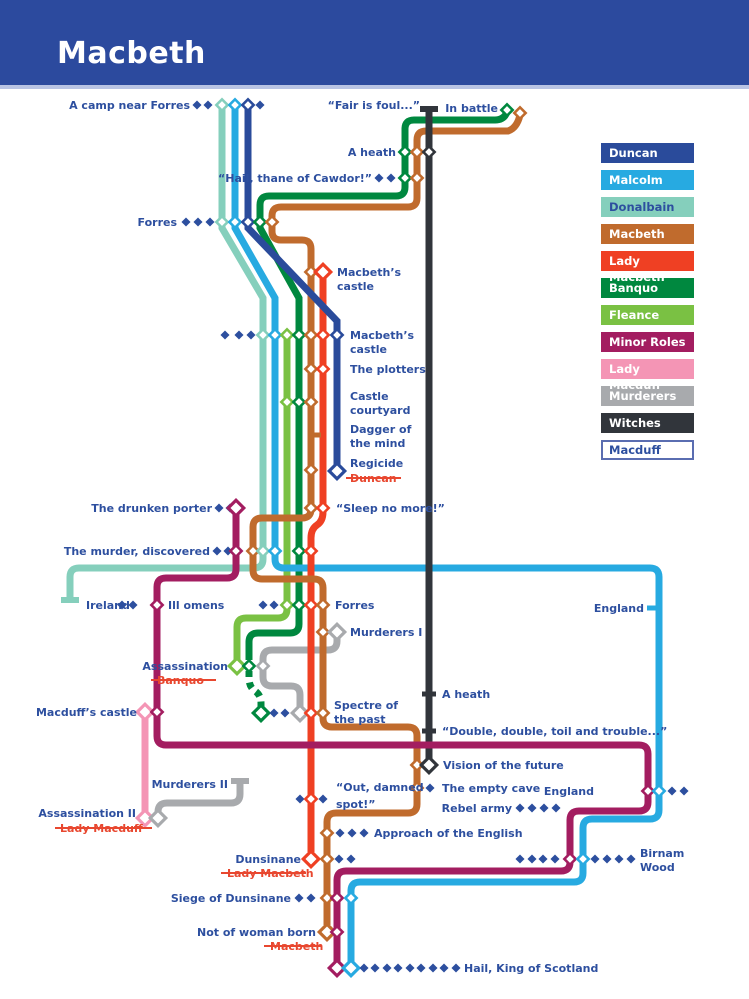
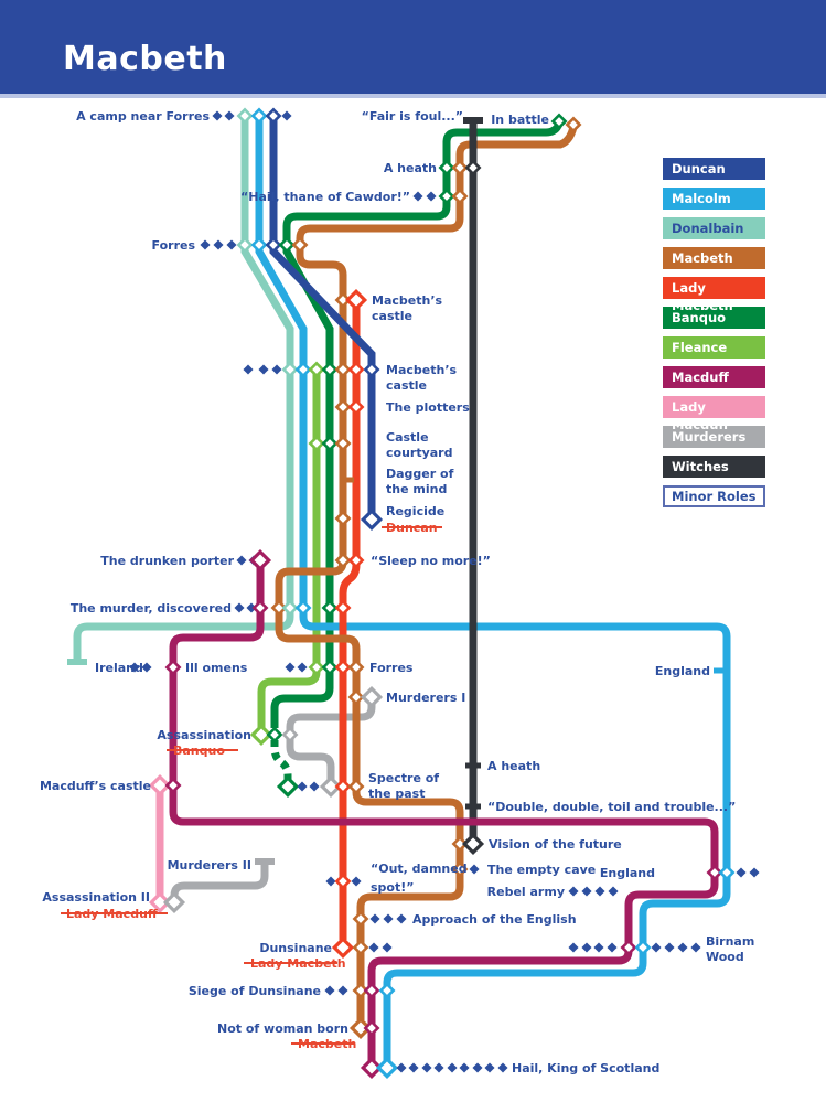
  Macbeth
  A camp near Forres
  “Fair is foul...”
  In battle
  A heath
  “Hail, thane of Cawdor!”
  Forres
  Macbeth’s
  castle
  Macbeth’s
  castle
  The plotters
  Castle
  courtyard
  Dagger of
  the mind
  Regicide
  “Sleep no more!”
  The drunken porter
  The murder, discovered
  Ireland
  Ill omens
  Forres
  Murderers I
  Assassination
  Spectre of
  the past
  England
  A heath
  “Double, double, toil and trouble...”
  Vision of the future
  The empty cave
  Rebel army
  “Out, damned
  spot!”
  Macduff’s castle
  Murderers II
  Assassination II
  Approach of the English
  Dunsinane
  Siege of Dunsinane
  Not of woman born
  Hail, King of Scotland
  Birnam
  Wood
  England
  Duncan
  Malcolm
  Donalbain
  Macbeth
  Lady Macbeth
  Banquo
  Fleance
- Minor Roles
+ Macduff
  Lady Macduff
  Murderers
  Witches
- Macduff
+ Minor Roles
